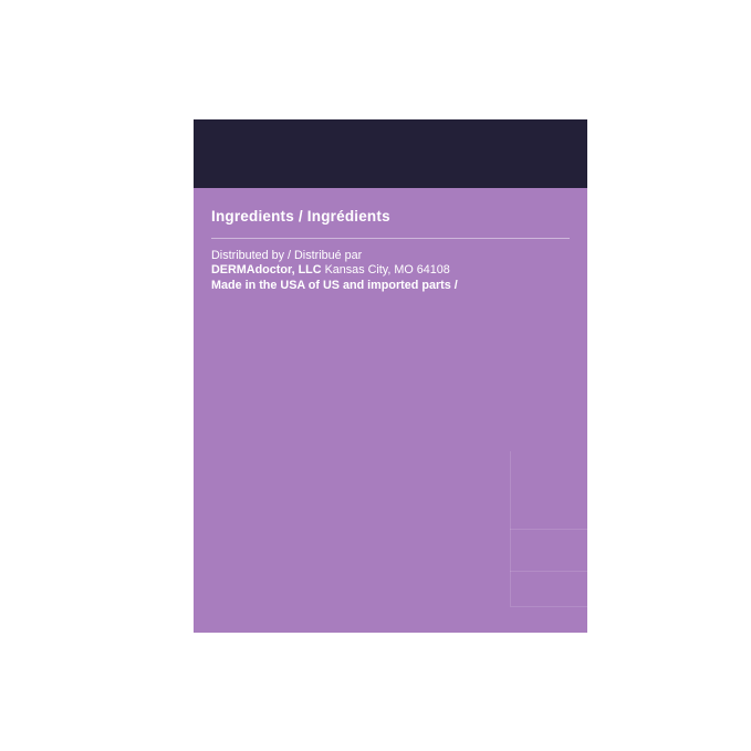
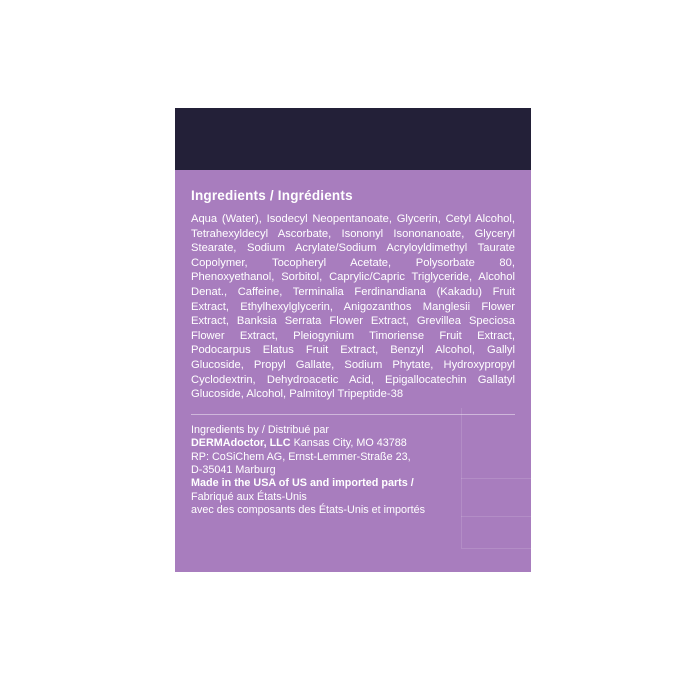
  Ingredients / Ingrédients
+ Aqua (Water), Isodecyl Neopentanoate, Glycerin, Cetyl Alcohol, Tetrahexyldecyl Ascorbate, Isononyl Isononanoate, Glyceryl Stearate, Sodium Acrylate/Sodium Acryloyldimethyl Taurate Copolymer, Tocopheryl Acetate, Polysorbate 80, Phenoxyethanol, Sorbitol, Caprylic/Capric Triglyceride, Alcohol Denat., Caffeine, Terminalia Ferdinandiana (Kakadu) Fruit Extract, Ethylhexylglycerin, Anigozanthos Manglesii Flower Extract, Banksia Serrata Flower Extract, Grevillea Speciosa Flower Extract, Pleiogynium Timoriense Fruit Extract, Podocarpus Elatus Fruit Extract, Benzyl Alcohol, Gallyl Glucoside, Propyl Gallate, Sodium Phytate, Hydroxypropyl Cyclodextrin, Dehydroacetic Acid, Epigallocatechin Gallatyl Glucoside, Alcohol, Palmitoyl Tripeptide-38
- Distributed by / Distribué par
+ Ingredients by / Distribué par
- DERMAdoctor, LLC Kansas City, MO 64108
+ DERMAdoctor, LLC Kansas City, MO 43788
+ RP: CoSiChem AG, Ernst-Lemmer-Straße 23,
+ D-35041 Marburg
  Made in the USA of US and imported parts /
+ Fabriqué aux États-Unis
+ avec des composants des États-Unis et importés
